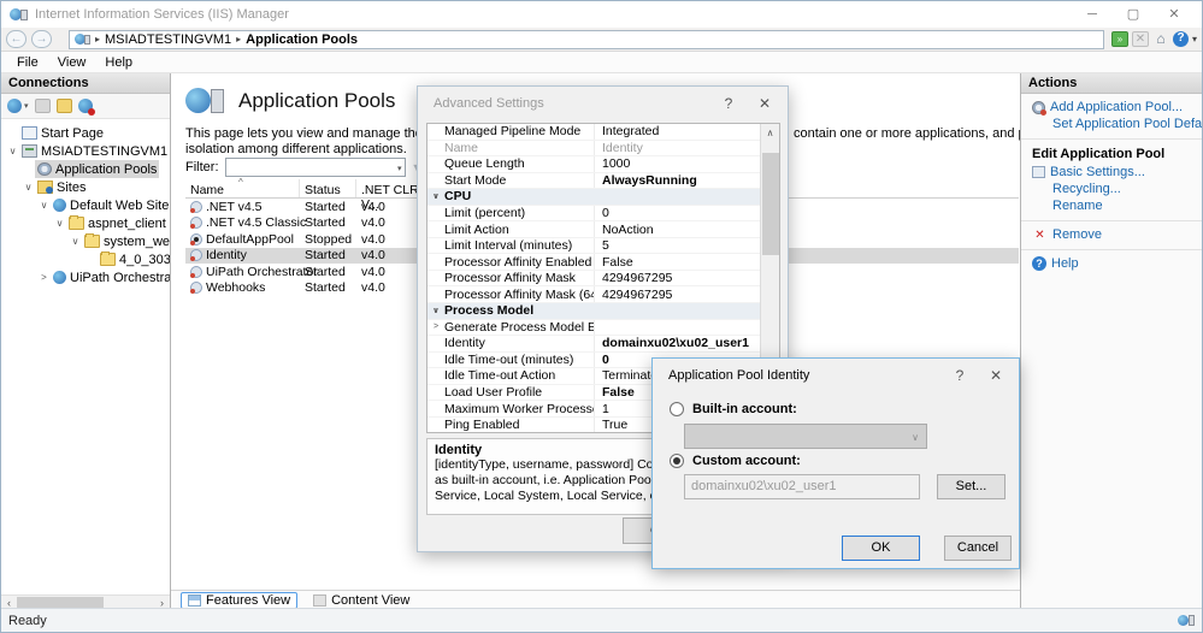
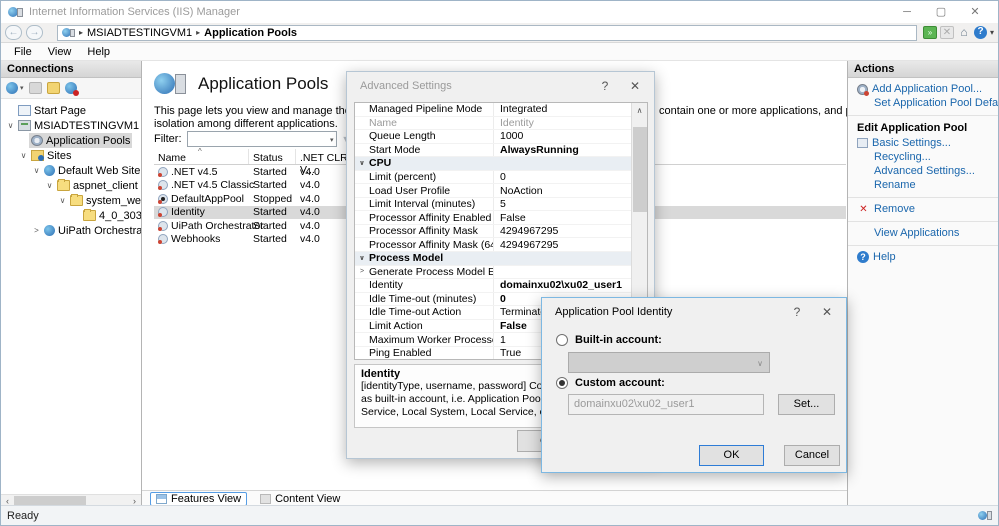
  Internet Information Services (IIS) Manager
  ─
  ▢
  ✕
  ←
  →
  ▸
  MSIADTESTINGVM1
  ▸
  Application Pools
  »
  ✕
  ⌂
  ?
  ▾
  File
  View
  Help
  Connections
  Start Page
  ∨
  Application Pools
  ∨
  Sites
  ∨
  Default Web Site
  ∨
  aspnet_client
  ∨
  system_we
  4_0_303
  >
  UiPath Orchestra
  ‹
  ›
  Application Pools
  This page lets you view and manage th
  contain one or more applications, and
  isolation among different applications.
  Filter:
  ^
  Name
  Status
  .NET CLR V...
  .NET v4.5
  Started
  v4.0
  .NET v4.5 Classic
  Started
  v4.0
  DefaultAppPool
  Stopped
  v4.0
  Identity
  Started
  v4.0
  UiPath Orchestrator
  Started
  v4.0
  Webhooks
  Started
  v4.0
  Features View
  Content View
  Actions
  Add Application Pool...
  Set Application Pool Defa
  Edit Application Pool
  Basic Settings...
  Recycling...
+ Advanced Settings...
  Rename
  ✕
  Remove
+ View Applications
  ?
  Help
  Ready
  Advanced Settings
  ?
  ✕
  Managed Pipeline Mode
  Integrated
  Name
  Identity
  Queue Length
  1000
  Start Mode
  AlwaysRunning
  CPU
  Limit (percent)
  0
- Limit Action
+ Load User Profile
  NoAction
  Limit Interval (minutes)
  5
  Processor Affinity Enabled
  False
  Processor Affinity Mask
  4294967295
  Processor Affinity Mask (6
  4294967295
  Process Model
  Generate Process Model E
  Identity
  domainxu02\xu02_user1
  Idle Time-out (minutes)
  0
  Idle Time-out Action
  Terminat
- Load User Profile
+ Limit Action
  False
  Maximum Worker Process
  1
  Ping Enabled
  True
  ∧
  Identity
  [identityType, username, password] Co
  as built-in account, i.e. Application Poo
  Service, Local System, Local Service,
  Application Pool Identity
  ?
  ✕
  Built-in account:
  ∨
  Custom account:
  domainxu02\xu02_user1
  Set...
  OK
  Cancel
